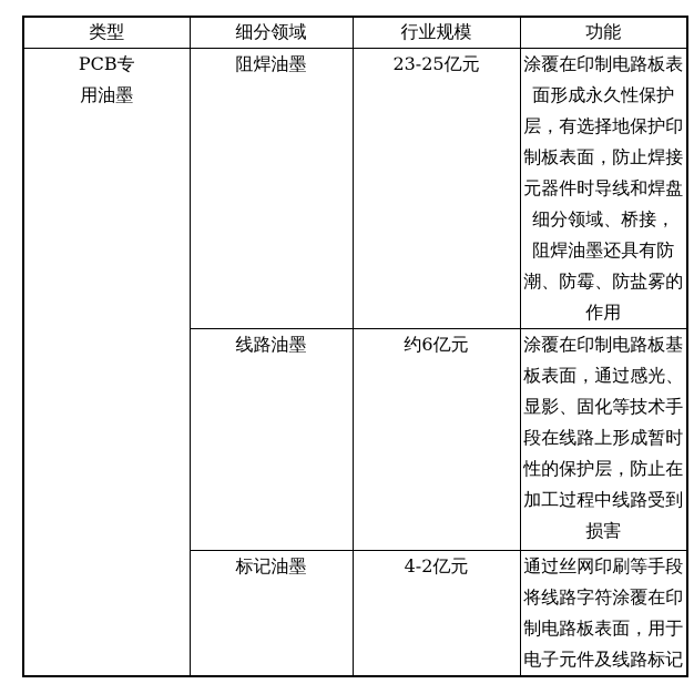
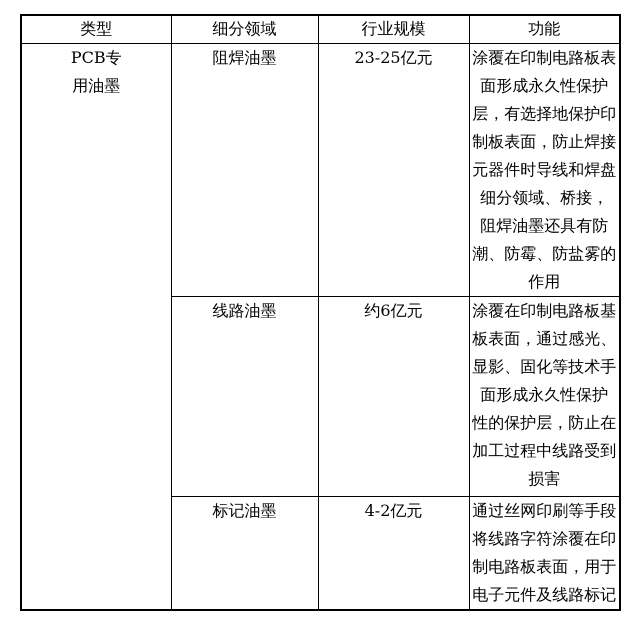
  类型	细分领域	行业规模	功能
  PCB专 用油墨	阻焊油墨	23-25亿元	涂覆在印制电路板表 面形成永久性保护 层，有选择地保护印 制板表面，防止焊接 元器件时导线和焊盘 细分领域、桥接， 阻焊油墨还具有防 潮、防霉、防盐雾的 作用
- 线路油墨	约6亿元	涂覆在印制电路板基 板表面，通过感光、 显影、固化等技术手 段在线路上形成暂时 性的保护层，防止在 加工过程中线路受到 损害
+ 线路油墨	约6亿元	涂覆在印制电路板基 板表面，通过感光、 显影、固化等技术手 面形成永久性保护 性的保护层，防止在 加工过程中线路受到 损害
  标记油墨	4-2亿元	通过丝网印刷等手段 将线路字符涂覆在印 制电路板表面，用于 电子元件及线路标记
